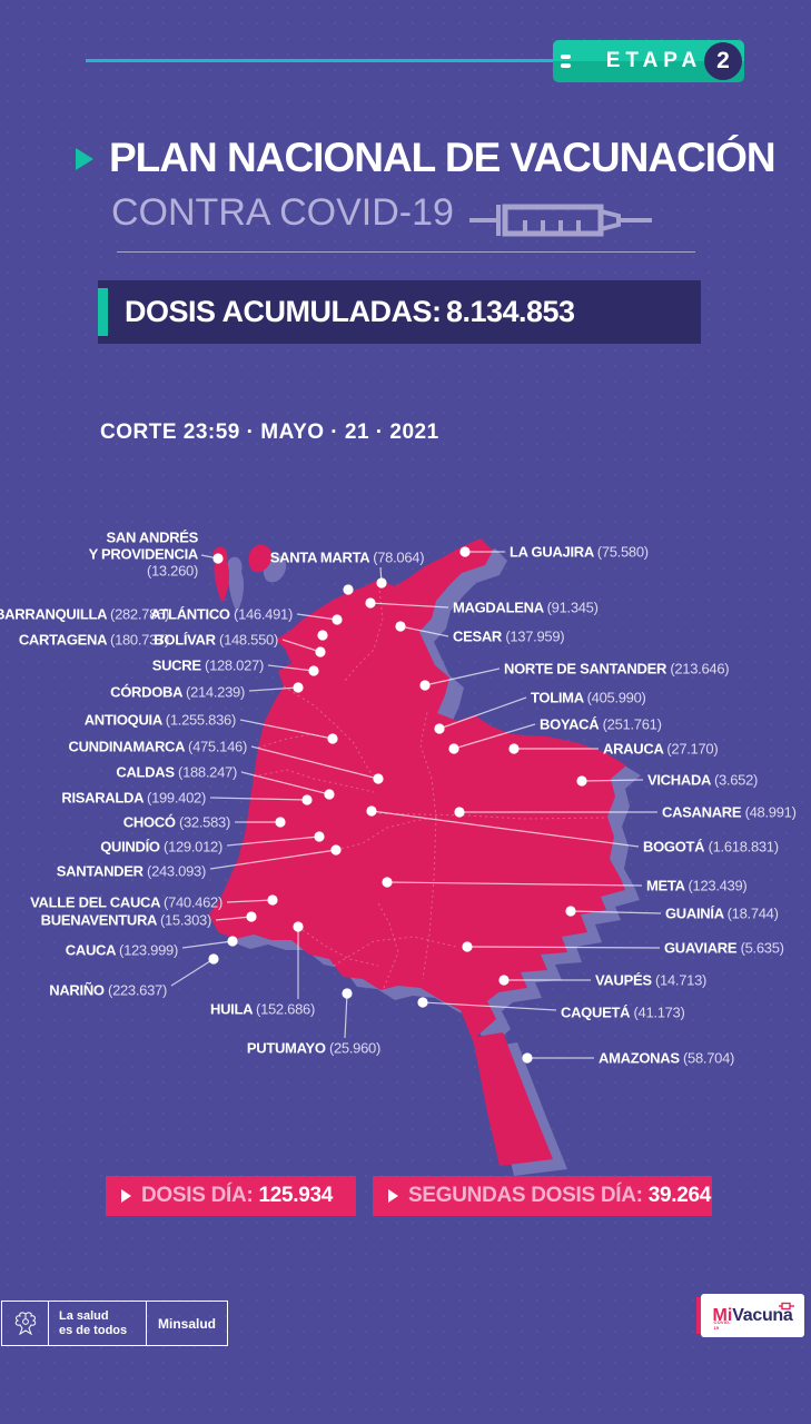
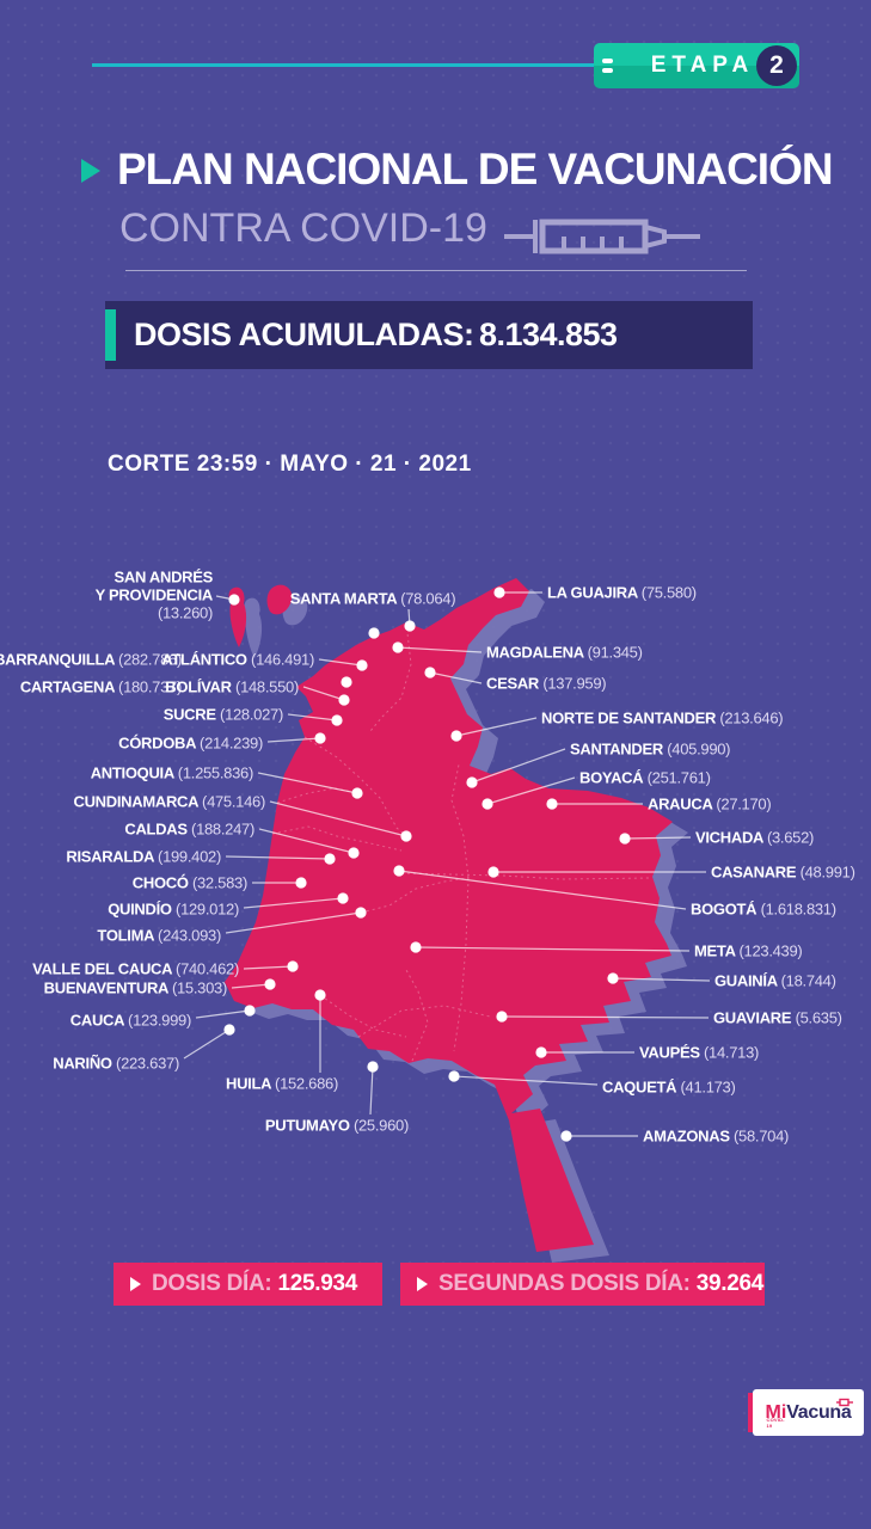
  ETAPA
  2
  PLAN NACIONAL DE VACUNACIÓN
  CONTRA COVID-19
  DOSIS ACUMULADAS: 8.134.853
  CORTE 23:59 · MAYO · 21 · 2021
  SAN ANDRÉS
  Y PROVIDENCIA
  (13.260)
  ARRANQUILLA (282.786)
  ATLÁNTICO (146.491)
  CARTAGENA (180.737)
  BOLÍVAR (148.550)
  SUCRE (128.027)
  CÓRDOBA (214.239)
  ANTIOQUIA (1.255.836)
  CUNDINAMARCA (475.146)
  CALDAS (188.247)
  RISARALDA (199.402)
  CHOCÓ (32.583)
  QUINDÍO (129.012)
- SANTANDER (243.093)
+ TOLIMA (243.093)
  VALLE DEL CAUCA (740.462)
  BUENAVENTURA (15.303)
  CAUCA (123.999)
  NARIÑO (223.637)
  HUILA (152.686)
  PUTUMAYO (25.960)
  SANTA MARTA (78.064)
  LA GUAJIRA (75.580)
  MAGDALENA (91.345)
  CESAR (137.959)
  NORTE DE SANTANDER (213.646)
- TOLIMA (405.990)
+ SANTANDER (405.990)
  BOYACÁ (251.761)
  ARAUCA (27.170)
  VICHADA (3.652)
  CASANARE (48.991)
  BOGOTÁ (1.618.831)
  META (123.439)
  GUAINÍA (18.744)
  GUAVIARE (5.635)
  VAUPÉS (14.713)
  CAQUETÁ (41.173)
  AMAZONAS (58.704)
  DOSIS DÍA:
  125.934
  SEGUNDAS DOSIS DÍA:
  39.264
- La salud
- es de todos
- Minsalud
  Mi
  Vacuna
